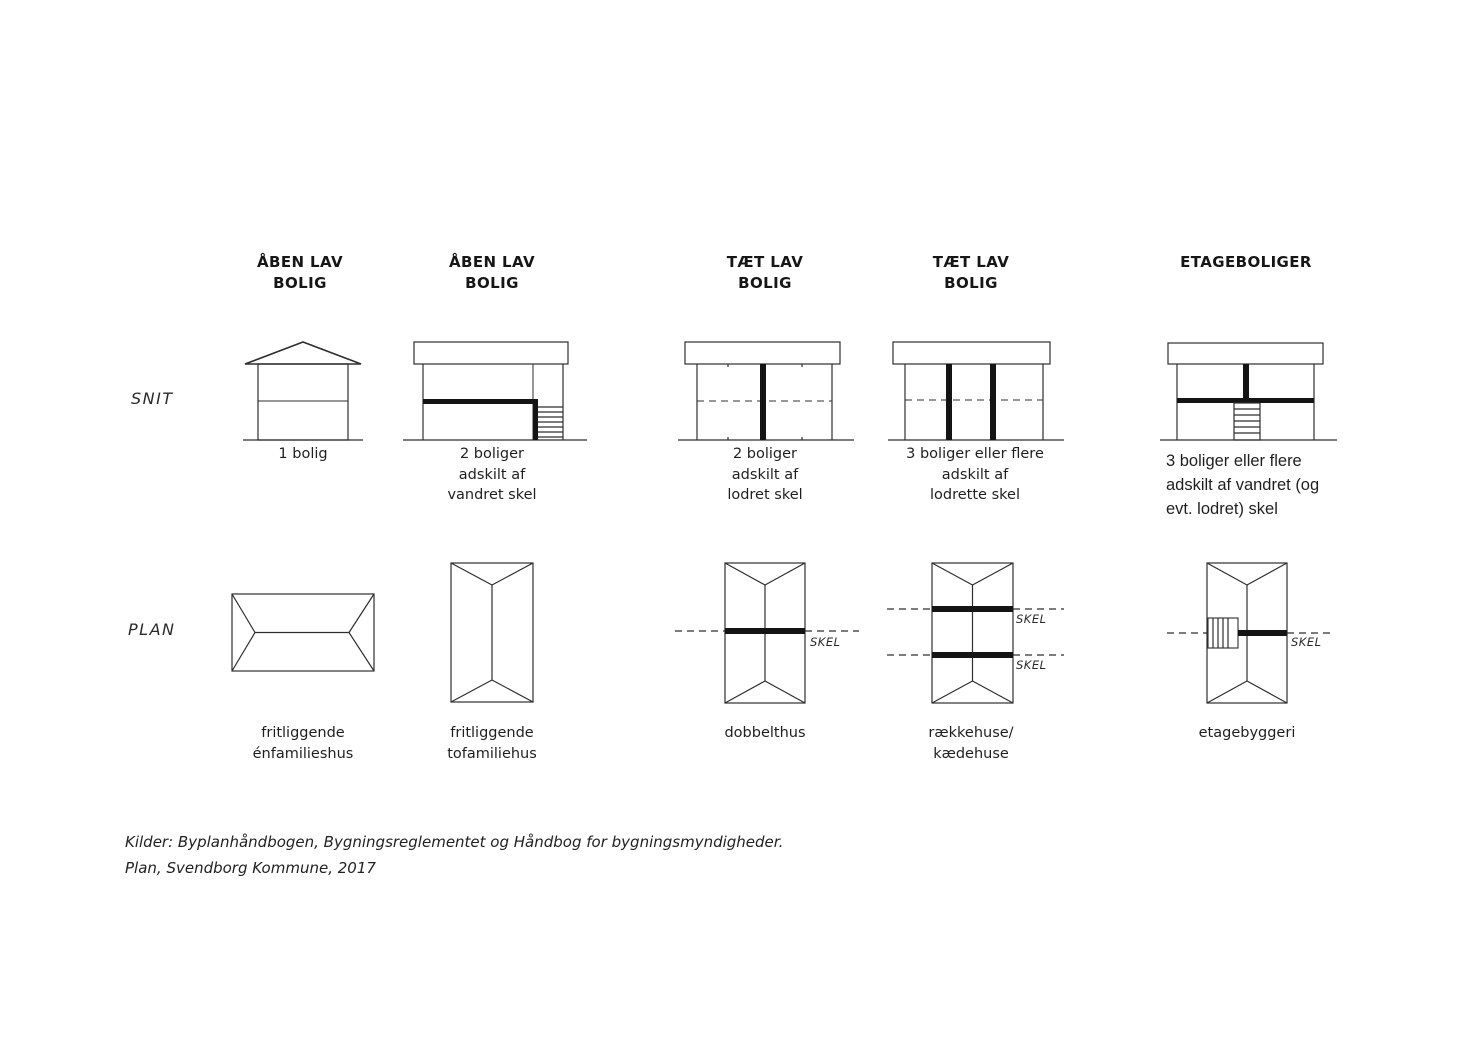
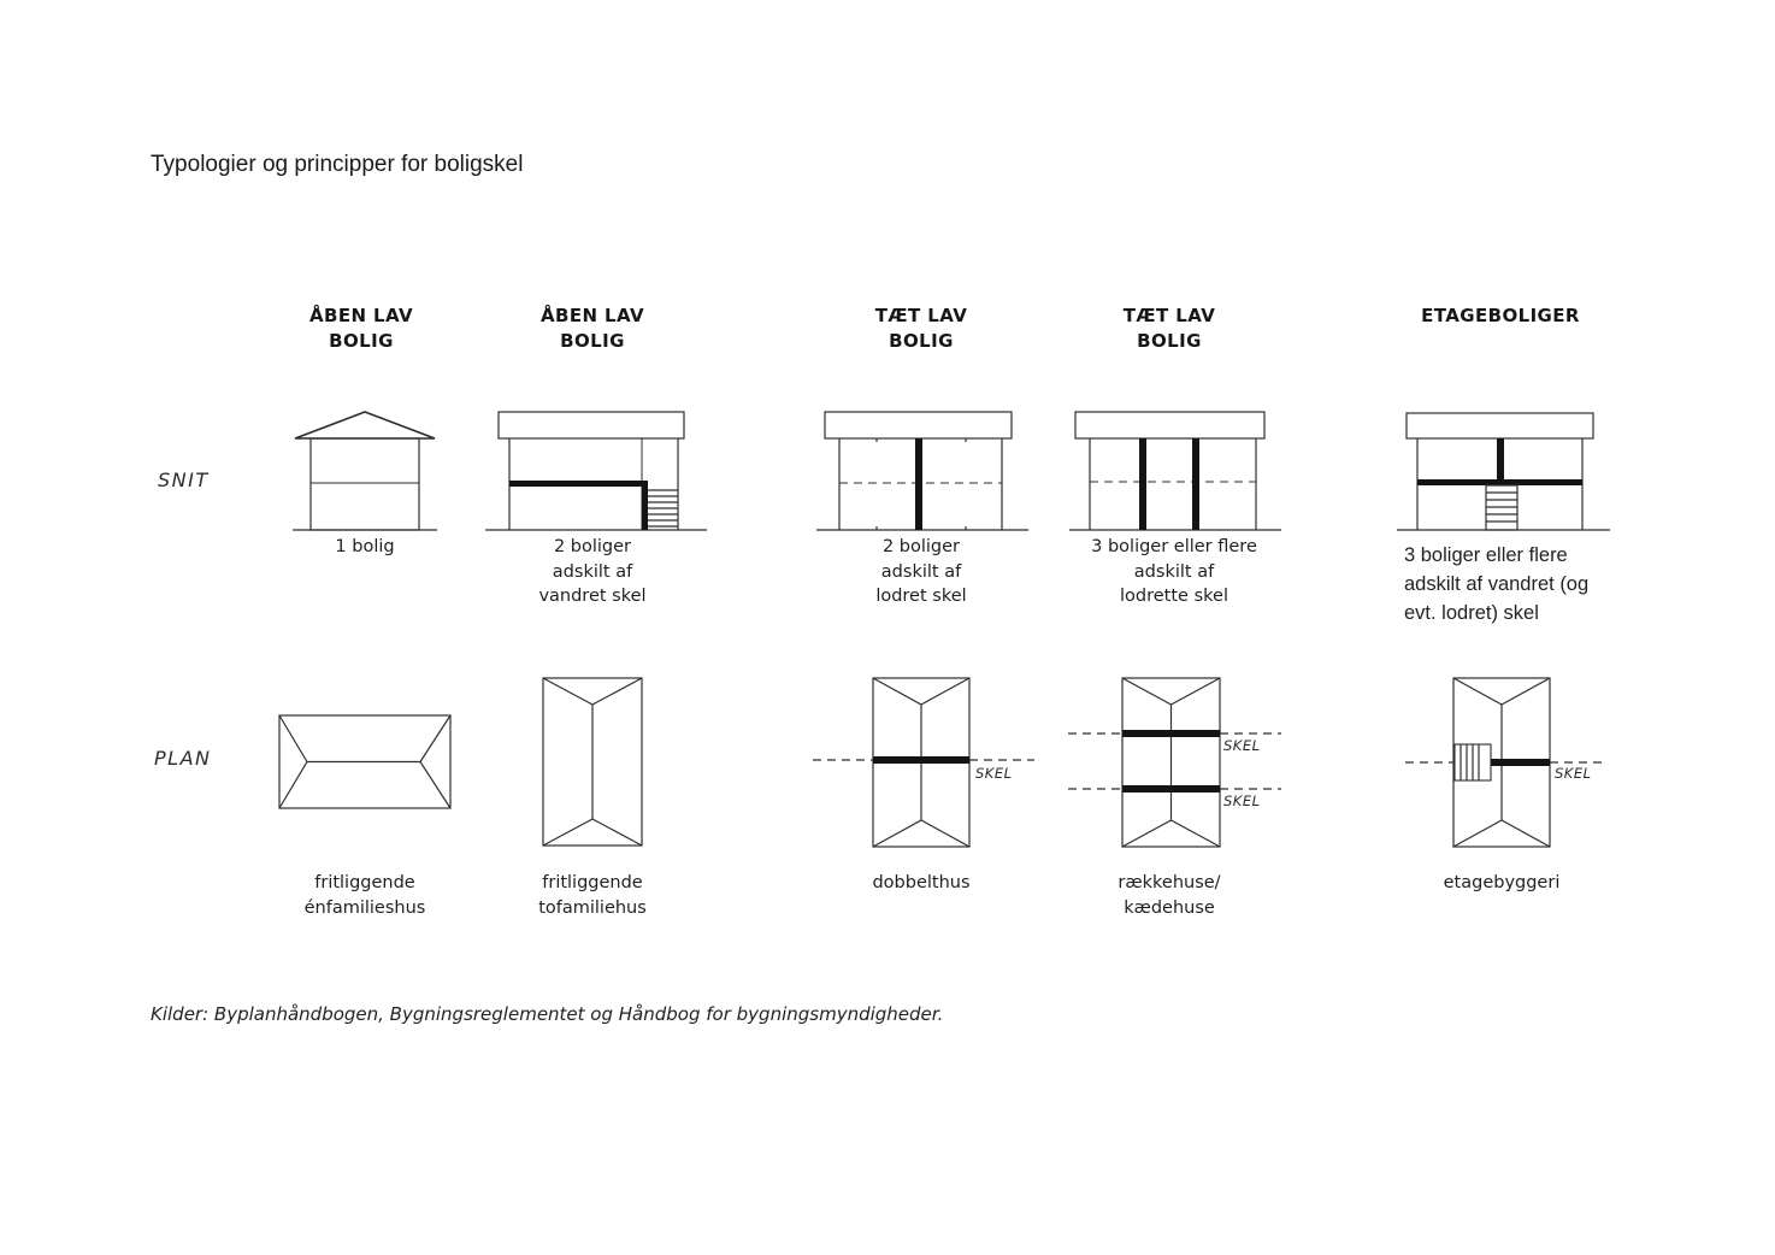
+ Typologier og principper for boligskel
  ÅBEN LAV
  BOLIG
  ÅBEN LAV
  BOLIG
  TÆT LAV
  BOLIG
  TÆT LAV
  BOLIG
  ETAGEBOLIGER
  SNIT
  PLAN
  1 bolig
  2 boliger
  adskilt af
  vandret skel
  2 boliger
  adskilt af
  lodret skel
  3 boliger eller flere
  adskilt af
  lodrette skel
  3 boliger eller flere
  adskilt af vandret (og
  evt. lodret) skel
  SKEL
  SKEL
  SKEL
  SKEL
  fritliggende
  énfamilieshus
  fritliggende
  tofamiliehus
  dobbelthus
  rækkehuse/
  kædehuse
  etagebyggeri
  Kilder: Byplanhåndbogen, Bygningsreglementet og Håndbog for bygningsmyndigheder.
- Plan, Svendborg Kommune, 2017
